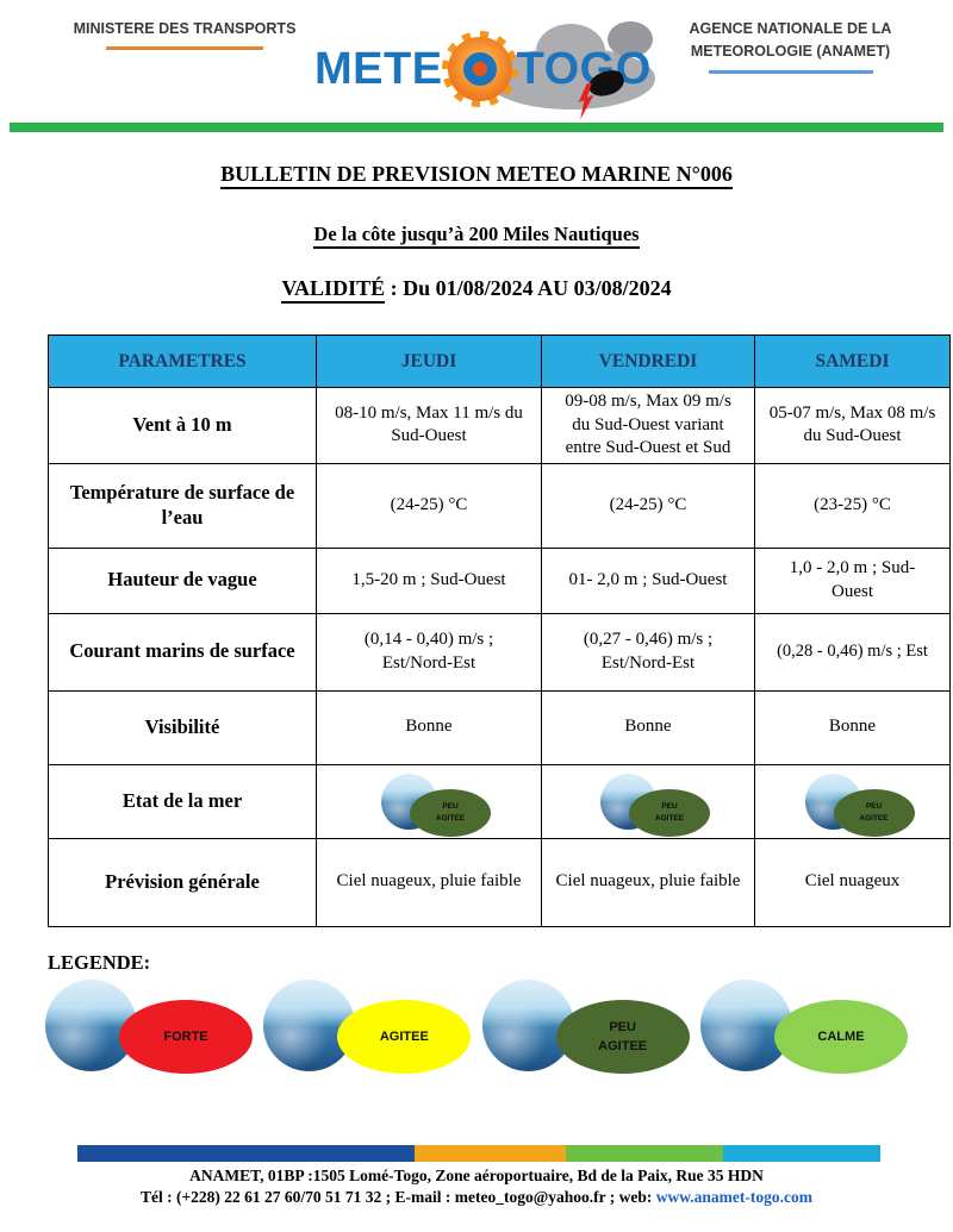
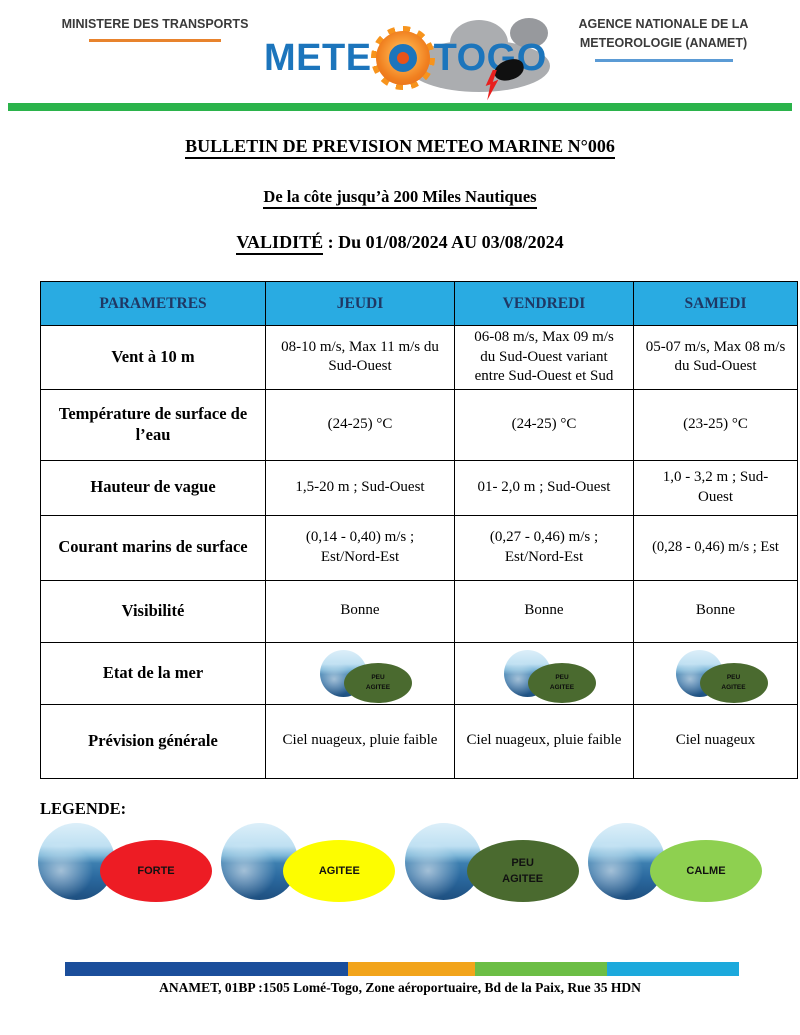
  MINISTERE DES TRANSPORTS
  METE
  TOGO
  AGENCE NATIONALE DE LA
  METEOROLOGIE (ANAMET)
  BULLETIN DE PREVISION METEO MARINE N°006
  De la côte jusqu’à 200 Miles Nautiques
  VALIDITÉ : Du 01/08/2024 AU 03/08/2024
  PARAMETRES	JEUDI	VENDREDI	SAMEDI
- Vent à 10 m	08-10 m/s, Max 11 m/s du Sud-Ouest	09-08 m/s, Max 09 m/s du Sud-Ouest variant entre Sud-Ouest et Sud	05-07 m/s, Max 08 m/s du Sud-Ouest
+ Vent à 10 m	08-10 m/s, Max 11 m/s du Sud-Ouest	06-08 m/s, Max 09 m/s du Sud-Ouest variant entre Sud-Ouest et Sud	05-07 m/s, Max 08 m/s du Sud-Ouest
  Température de surface de l’eau	(24-25) °C	(24-25) °C	(23-25) °C
- Hauteur de vague	1,5-20 m ; Sud-Ouest	01- 2,0 m ; Sud-Ouest	1,0 - 2,0 m ; Sud-Ouest
+ Hauteur de vague	1,5-20 m ; Sud-Ouest	01- 2,0 m ; Sud-Ouest	1,0 - 3,2 m ; Sud-Ouest
  Courant marins de surface	(0,14 - 0,40) m/s ; Est/Nord-Est	(0,27 - 0,46) m/s ; Est/Nord-Est	(0,28 - 0,46) m/s ; Est
  Visibilité	Bonne	Bonne	Bonne
  Prévision générale	Ciel nuageux, pluie faible	Ciel nuageux, pluie faible	Ciel nuageux
  LEGENDE:
  FORTE
  AGITEE
  PEU
  AGITEE
  CALME
  ANAMET, 01BP :1505 Lomé-Togo, Zone aéroportuaire, Bd de la Paix, Rue 35 HDN
- Tél : (+228) 22 61 27 60/70 51 71 32 ; E-mail : meteo_togo@yahoo.fr ; web: www.anamet-togo.com
